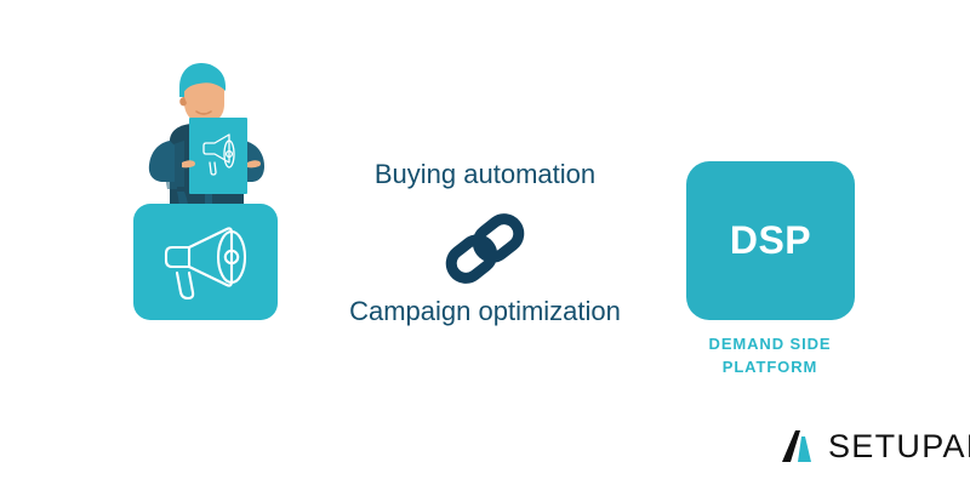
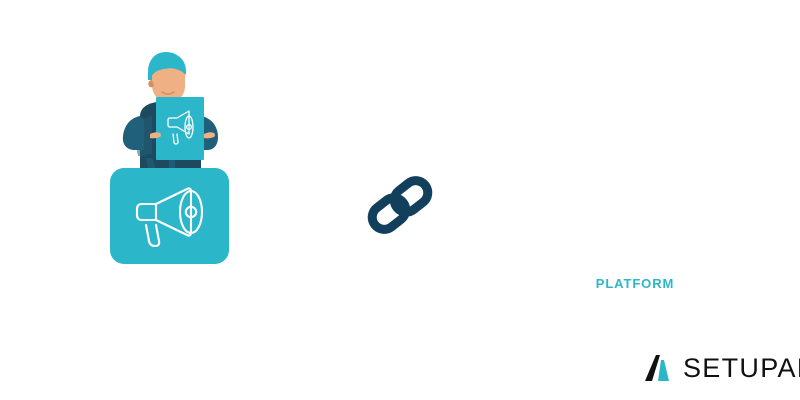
- Buying automation
- Campaign optimization
- DSP
- DEMAND SIDE
  PLATFORM
  SETUPA
